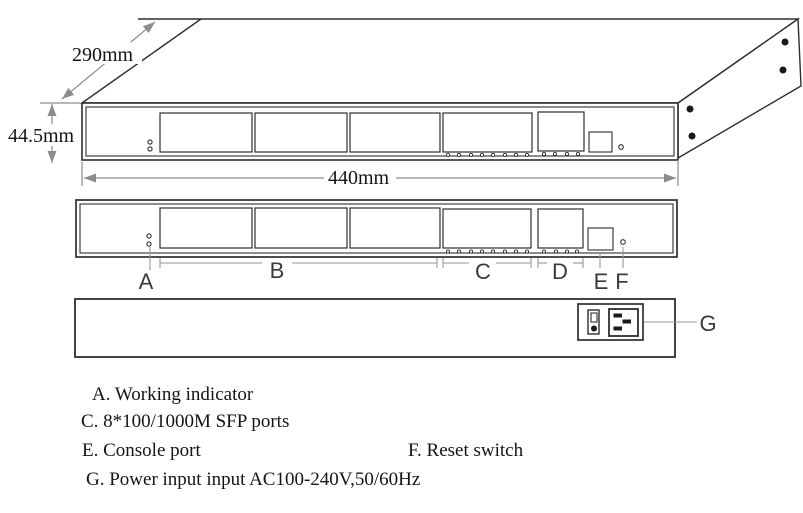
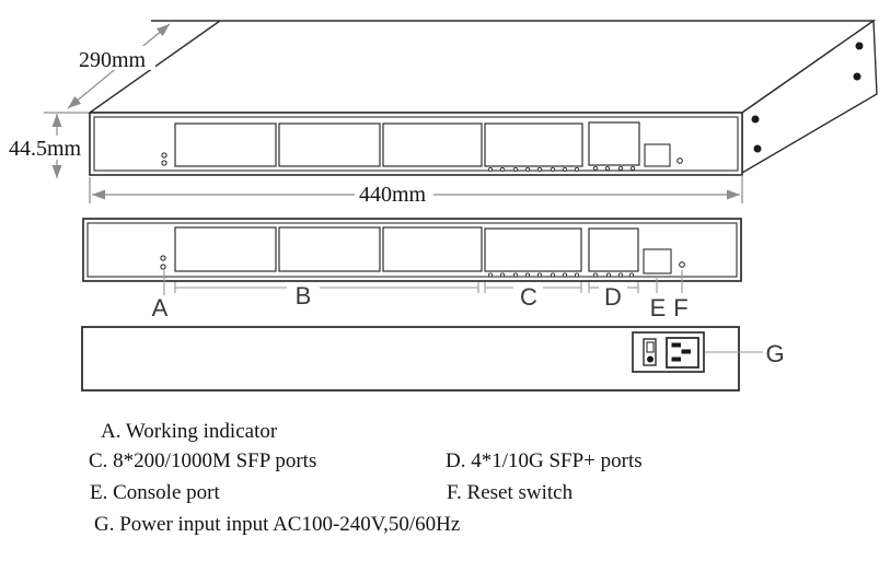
  290mm
  44.5mm
  440mm
  A
  B
  C
  D
  E
  F
  G
  A. Working indicator
- C. 8*100/1000M SFP ports
+ C. 8*200/1000M SFP ports
+ D. 4*1/10G SFP+ ports
  E. Console port
  F. Reset switch
  G. Power input input AC100-240V,50/60Hz
